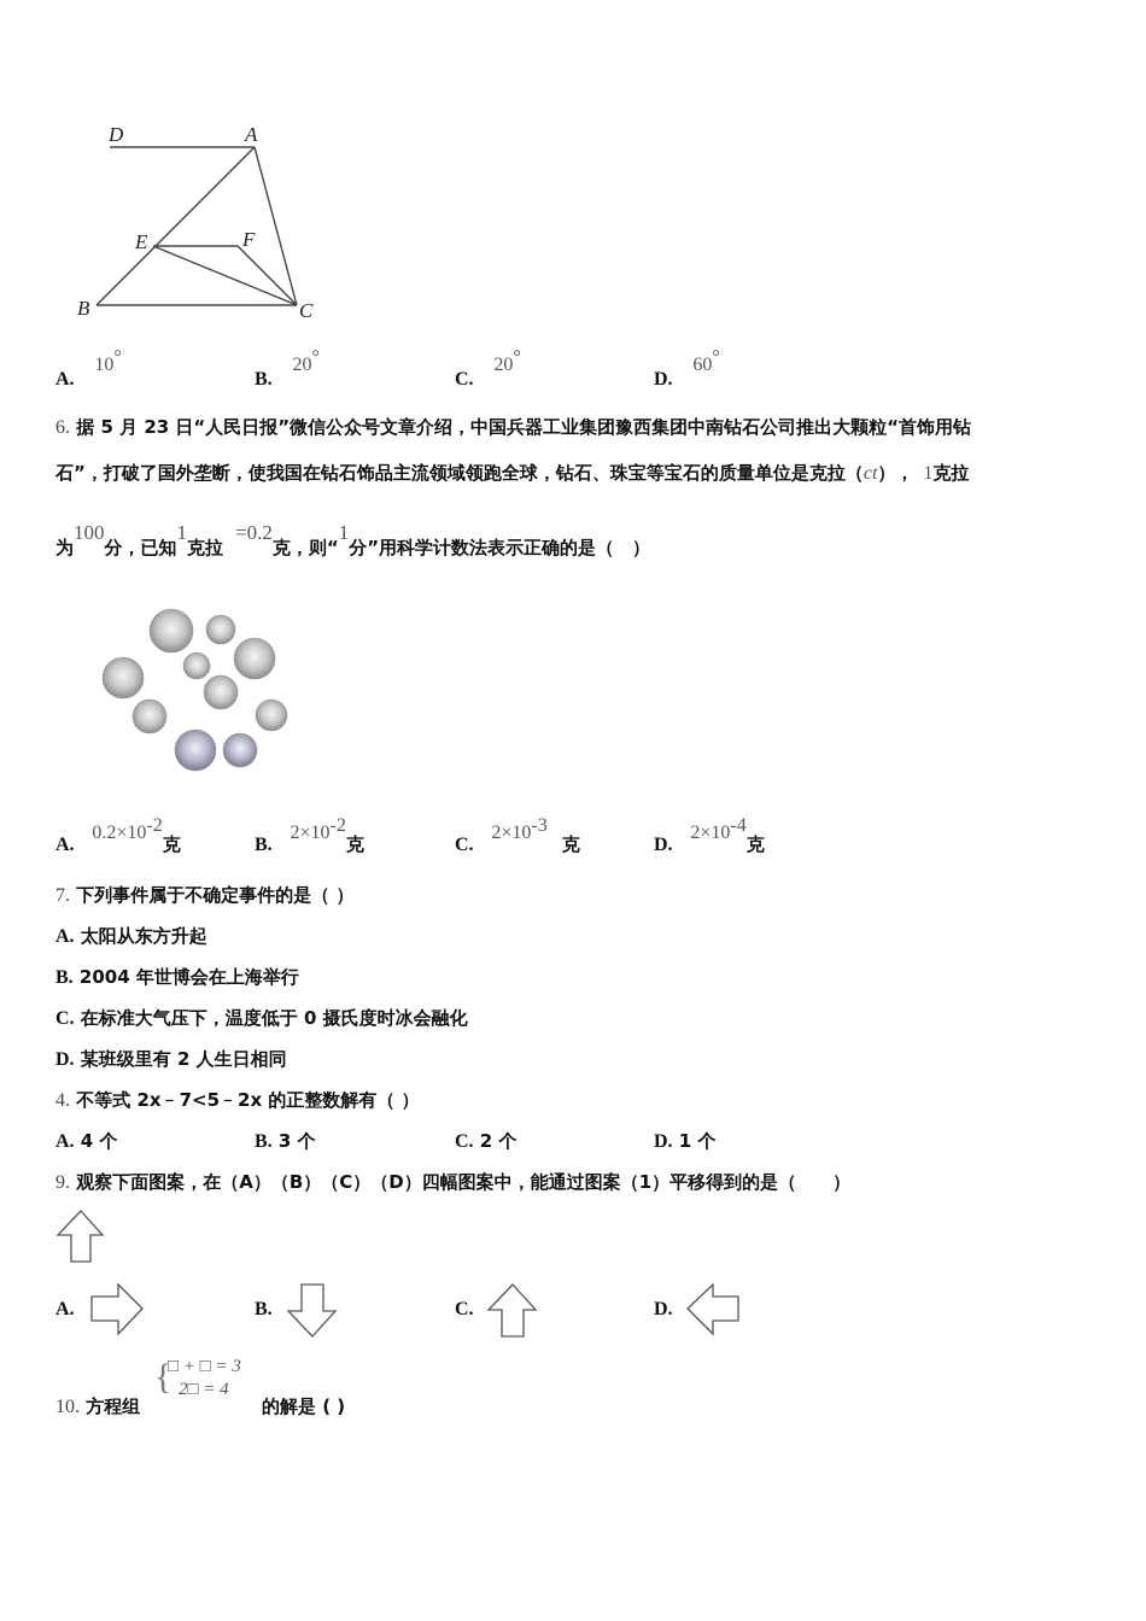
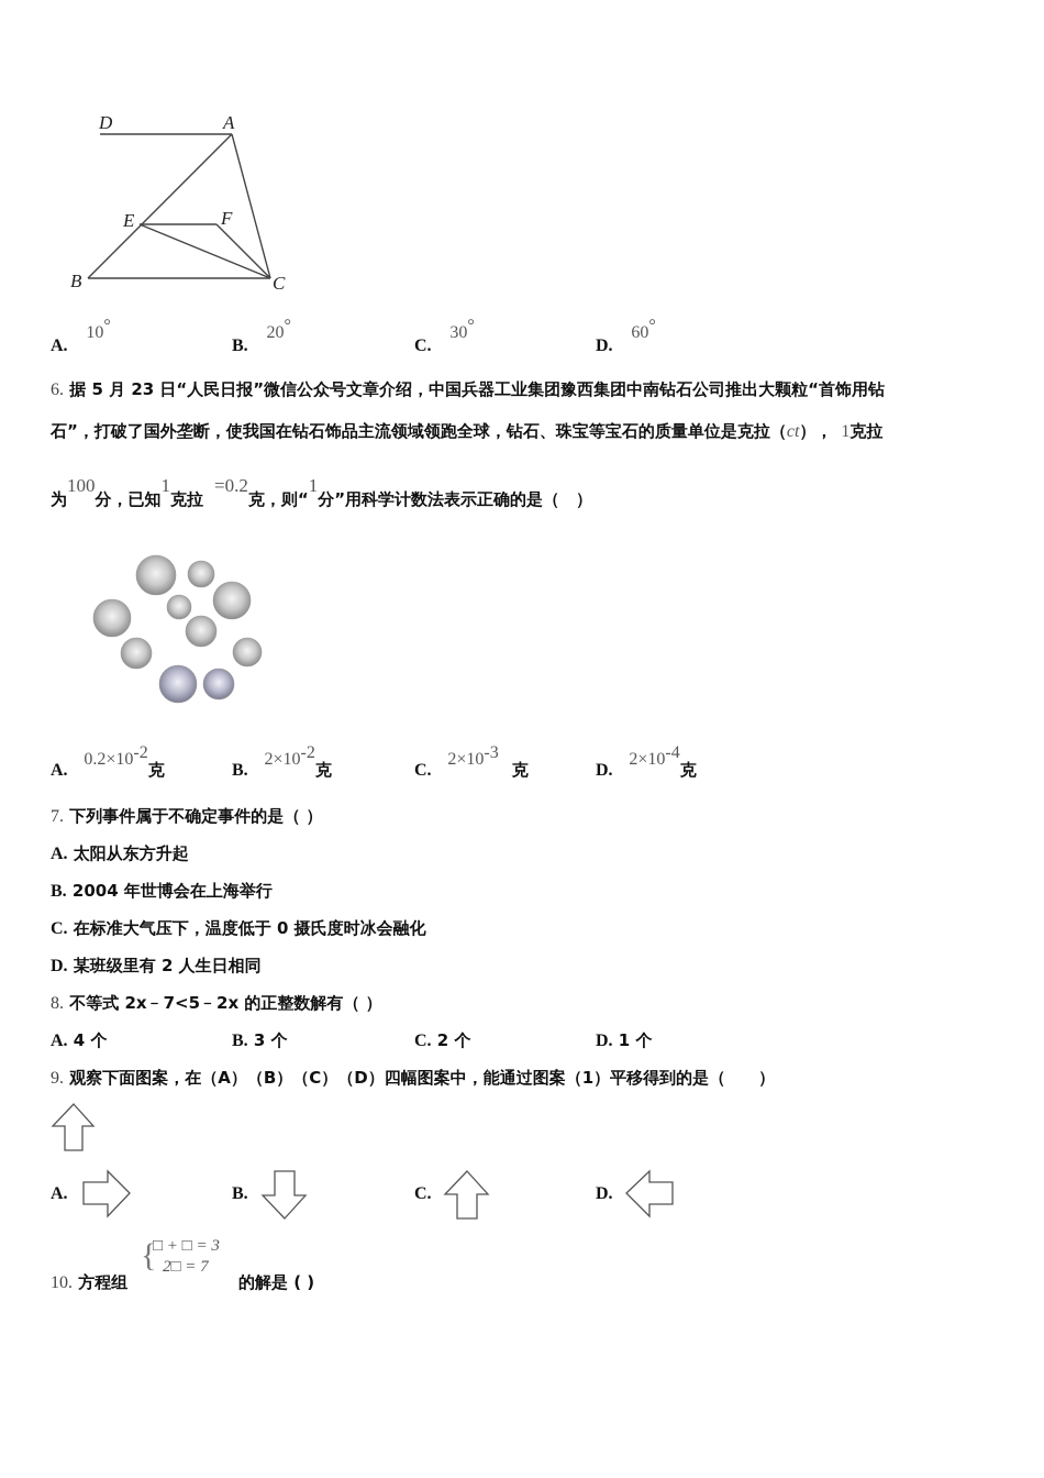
  D
  A
  E
  F
  B
  C
  A. 10°
  B. 20°
- C. 20°
+ C. 30°
  D. 60°
  6. 据 5 月 23 日“人民日报”微信公众号文章介绍，中国兵器工业集团豫西集团中南钻石公司推出大颗粒“首饰用钻
  石”，打破了国外垄断，使我国在钻石饰品主流领域领跑全球，钻石、珠宝等宝石的质量单位是克拉（ct）， 1克拉
  为100分，已知1克拉=0.2克，则“1分”用科学计数法表示正确的是（ ）
  A. 0.2×10-2克
  B. 2×10-2克
  C. 2×10-3克
  D. 2×10-4克
  7. 下列事件属于不确定事件的是（ ）
  A. 太阳从东方升起
  B. 2004 年世博会在上海举行
  C. 在标准大气压下，温度低于 0 摄氏度时冰会融化
  D. 某班级里有 2 人生日相同
- 4. 不等式 2x﹣7<5﹣2x 的正整数解有（ ）
+ 8. 不等式 2x﹣7<5﹣2x 的正整数解有（ ）
  A. 4 个
  B. 3 个
  C. 2 个
  D. 1 个
  9. 观察下面图案，在（A）（B）（C）（D）四幅图案中，能通过图案（1）平移得到的是（ ）
  A.
  B.
  C.
  D.
  10. 方程组
  {
  □ + □ = 3
- 2□ = 4
+ 2□ = 7
  的解是 ( )
